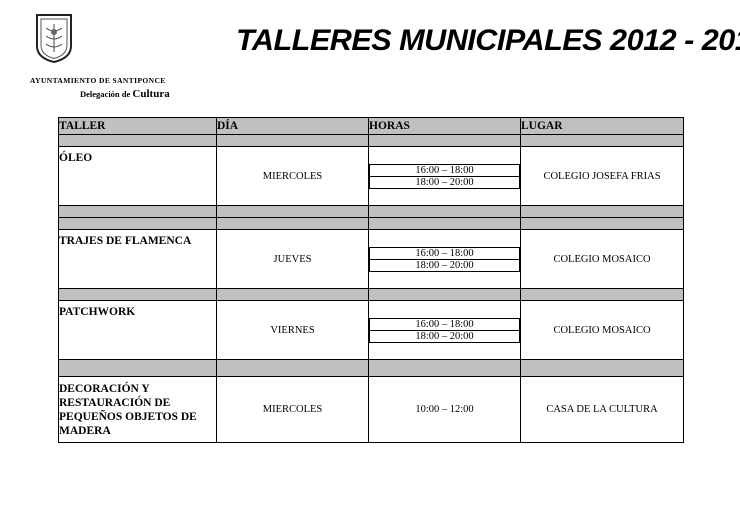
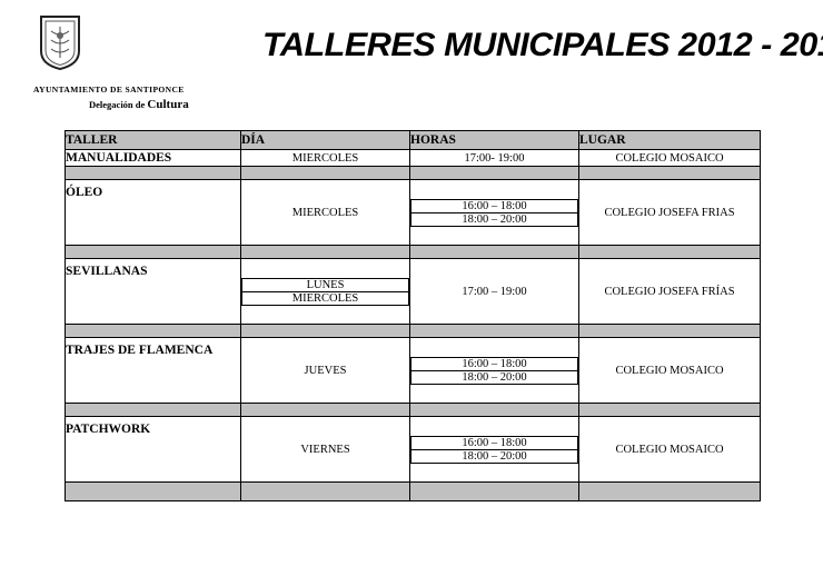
  AYUNTAMIENTO DE SANTIPONCE
  Delegación de Cultura
  TALLERES MUNICIPALES 2012 - 20
  TALLER	DÍA	HORAS	LUGAR
+ MANUALIDADES	MIERCOLES	17:00- 19:00	COLEGIO MOSAICO
  ÓLEO	MIERCOLES
  16:00 – 18:00
  18:00 – 20:00
  			COLEGIO JOSEFA FRIAS
+ SEVILLANAS
+ LUNES
+ MIERCOLES
+ 		17:00 – 19:00	COLEGIO JOSEFA FRÍAS
  TRAJES DE FLAMENCA	JUEVES
  16:00 – 18:00
  18:00 – 20:00
  			COLEGIO MOSAICO
  PATCHWORK	VIERNES
  16:00 – 18:00
  18:00 – 20:00
  			COLEGIO MOSAICO
- DECORACIÓN Y RESTAURACIÓN DE PEQUEÑOS OBJETOS DE MADERA	MIERCOLES	10:00 – 12:00	CASA DE LA CULTURA
